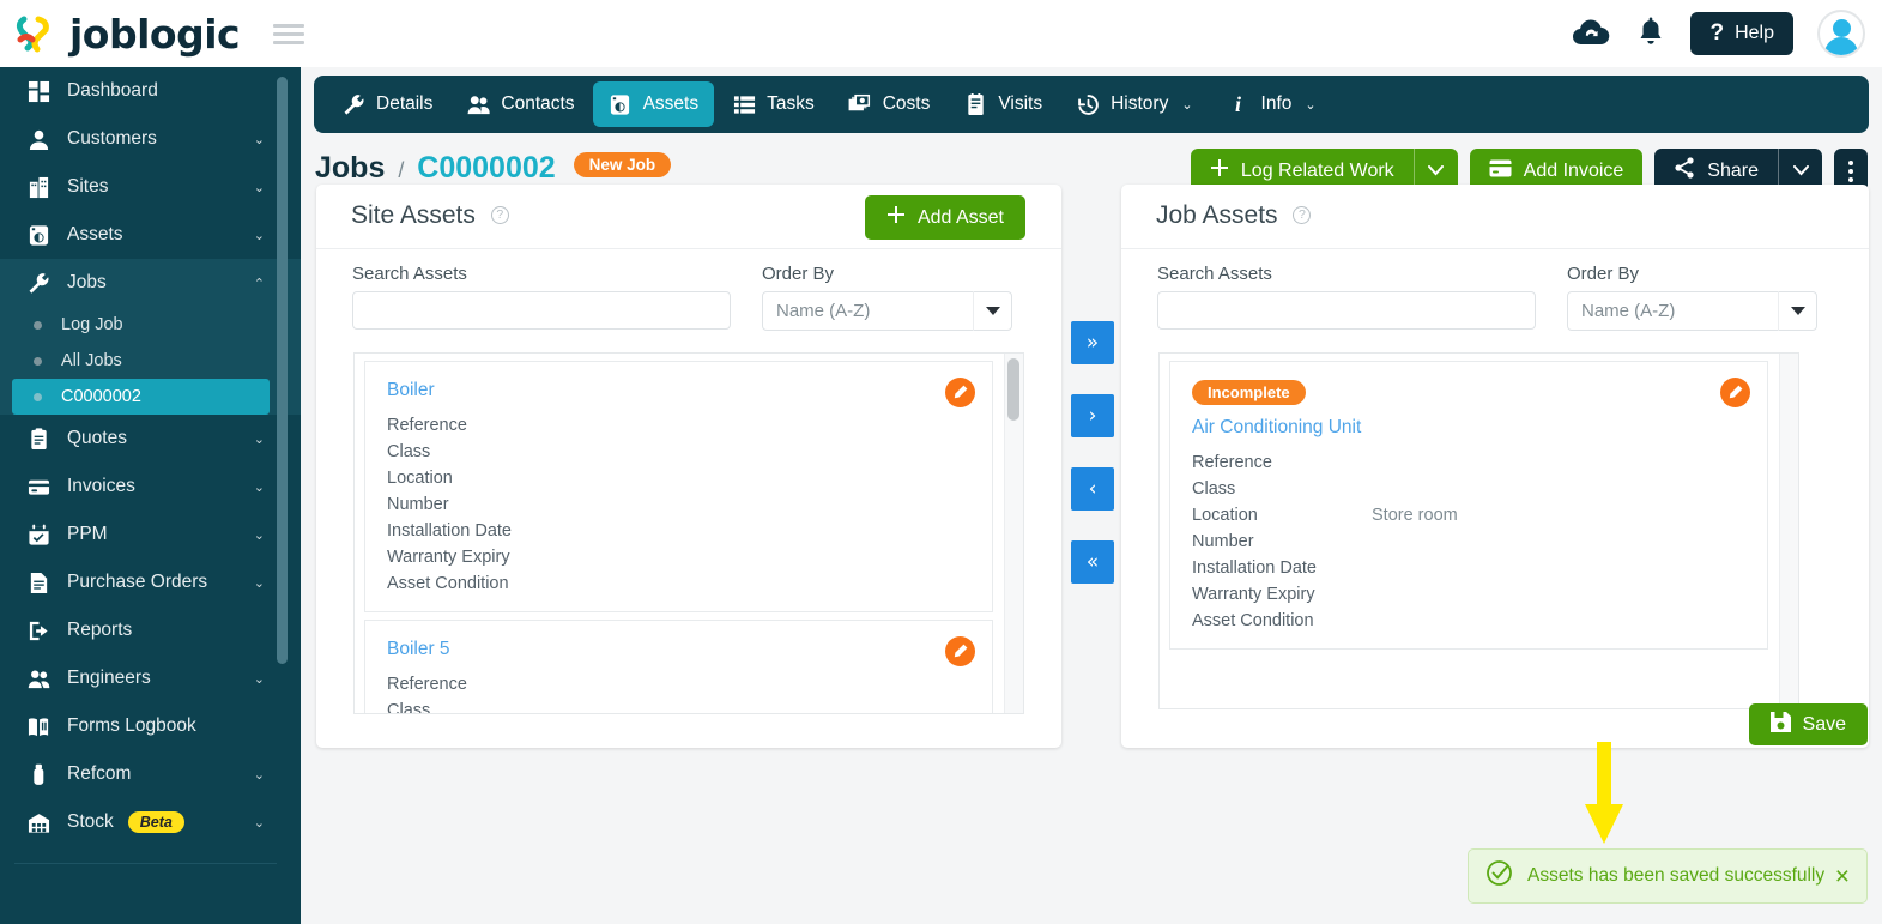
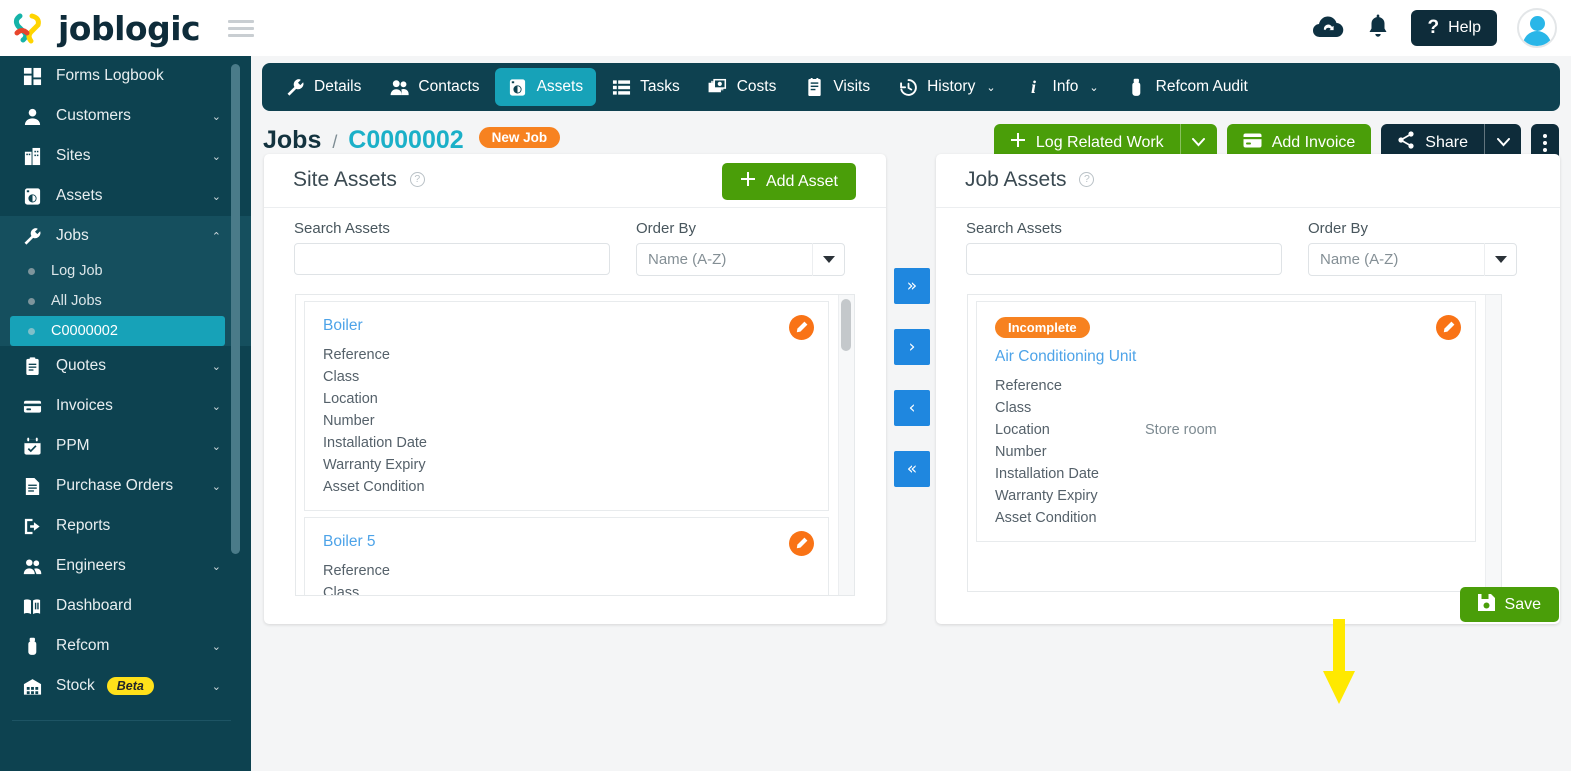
  joblogic
  ?
  Help
- Dashboard
+ Forms Logbook
  Customers
  ⌄
  Sites
  ⌄
  Assets
  ⌄
  Jobs
  ⌃
  Log Job
  All Jobs
  C0000002
  Quotes
  ⌄
  Invoices
  ⌄
  PPM
  ⌄
  Purchase Orders
  ⌄
  Reports
  Engineers
  ⌄
- Forms Logbook
+ Dashboard
  Refcom
  ⌄
  Stock
  Beta
  ⌄
  Details
  Contacts
  Assets
  Tasks
  Costs
  Visits
  History
  ⌄
  i
  Info
  ⌄
+ Refcom Audit
  Jobs / C0000002 New Job
  Log Related Work
  Add Invoice
  Share
  Site Assets ?
  Add Asset
  Search Assets
  Order By
  Name (A-Z)
  Boiler
  Reference
  Class
  Location
  Number
  Installation Date
  Warranty Expiry
  Asset Condition
  Boiler 5
  Reference
  Class
  »
  ›
  ‹
  «
  Job Assets ?
  Search Assets
  Order By
  Name (A-Z)
  Incomplete
  Air Conditioning Unit
  Reference
  Class
  Location
  Store room
  Number
  Installation Date
  Warranty Expiry
  Asset Condition
  Save
- Assets has been saved successfully
- ×
